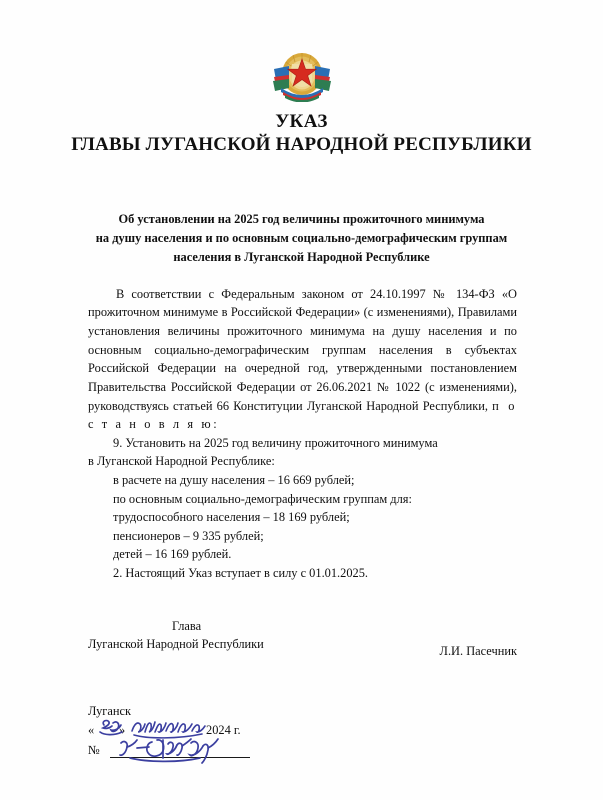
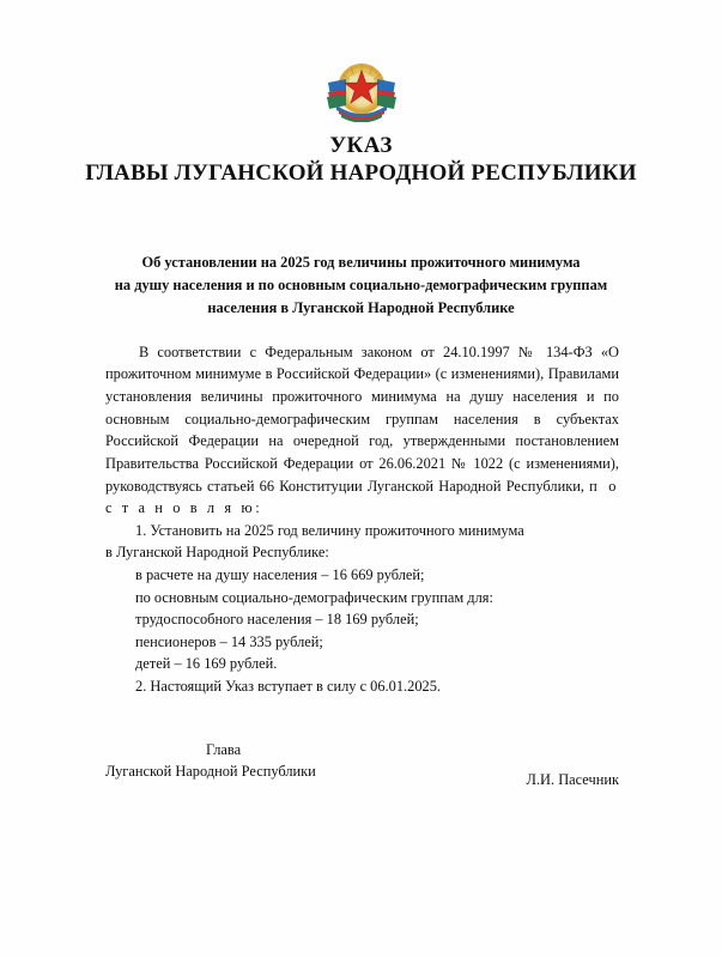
  УКАЗ
  ГЛАВЫ ЛУГАНСКОЙ НАРОДНОЙ РЕСПУБЛИКИ
  Об установлении на 2025 год величины прожиточного минимума
  на душу населения и по основным социально-демографическим группам
  населения в Луганской Народной Республике
  В соответствии с Федеральным законом от 24.10.1997 № 134-ФЗ «О прожиточном минимуме в Российской Федерации» (с изменениями), Правилами установления величины прожиточного минимума на душу населения и по основным социально-демографическим группам населения в субъектах Российской Федерации на очередной год, утвержденными постановлением Правительства Российской Федерации от 26.06.2021 № 1022 (с изменениями), руководствуясь статьей 66 Конституции Луганской Народной Республики, п о с т а н о в л я ю:
- 9. Установить на 2025 год величину прожиточного минимума
+ 1. Установить на 2025 год величину прожиточного минимума
  в Луганской Народной Республике:
  в расчете на душу населения – 16 669 рублей;
  по основным социально-демографическим группам для:
  трудоспособного населения – 18 169 рублей;
- пенсионеров – 9 335 рублей;
+ пенсионеров – 14 335 рублей;
  детей – 16 169 рублей.
- 2. Настоящий Указ вступает в силу с 01.01.2025.
+ 2. Настоящий Указ вступает в силу с 06.01.2025.
  Глава
  Луганской Народной Республики
  Л.И. Пасечник
- Луганск
- «
- »
- 2024 г.
- №
